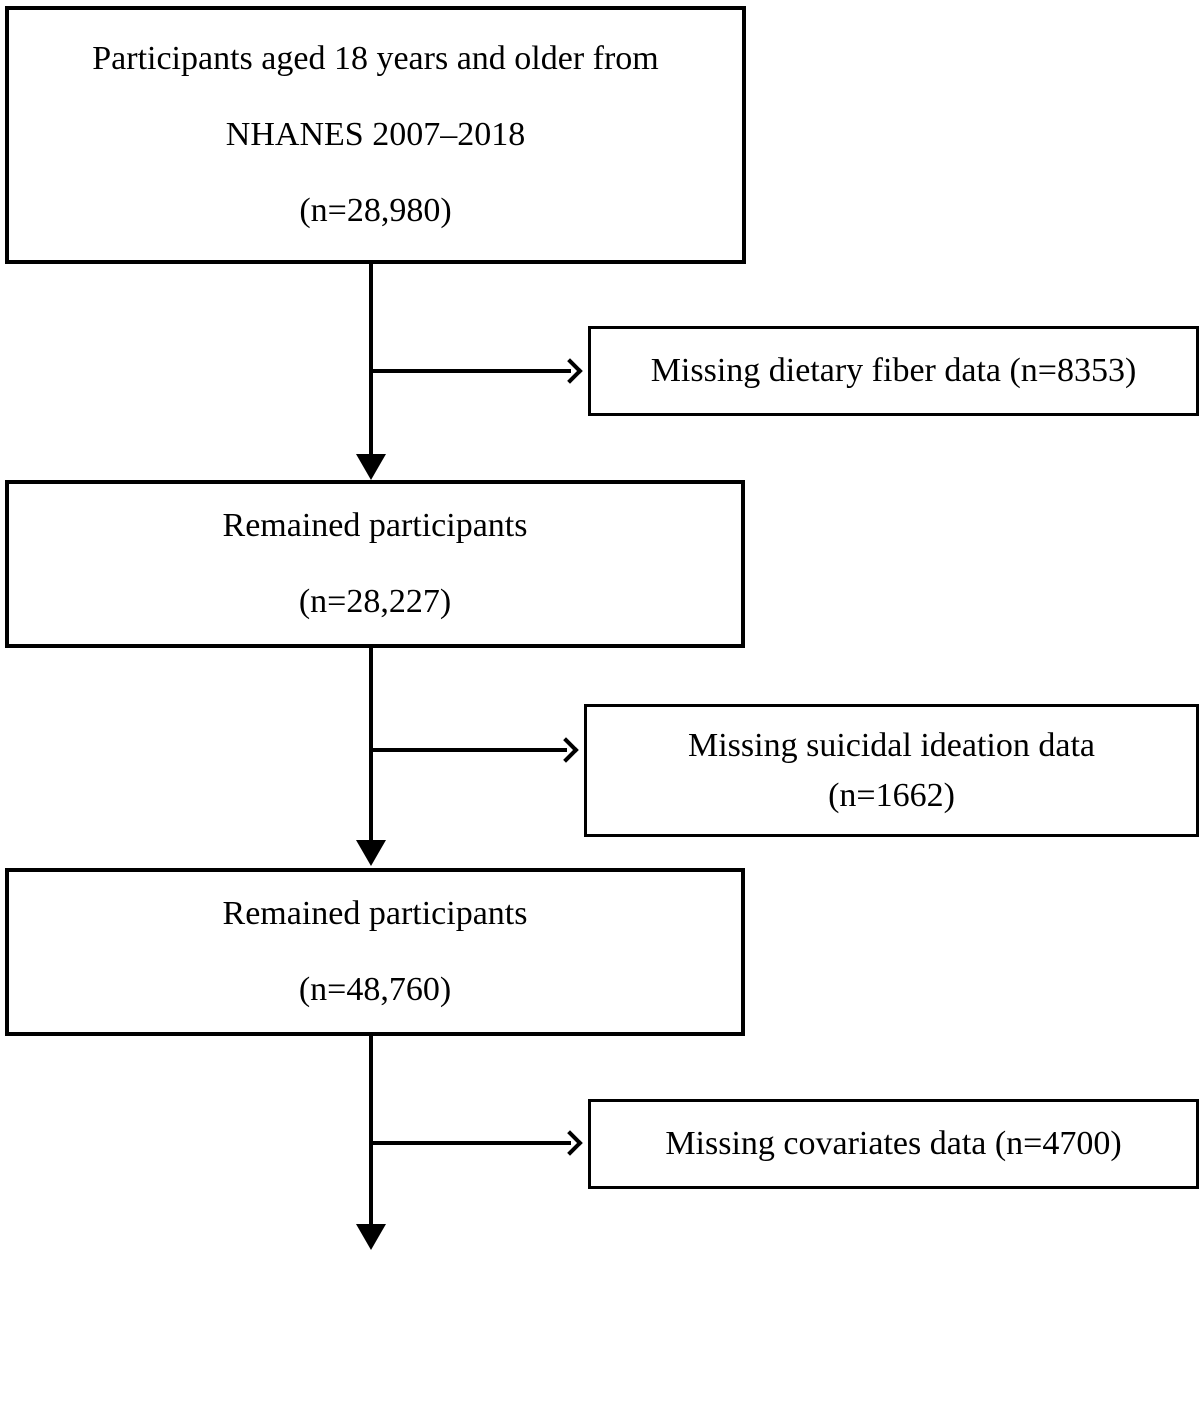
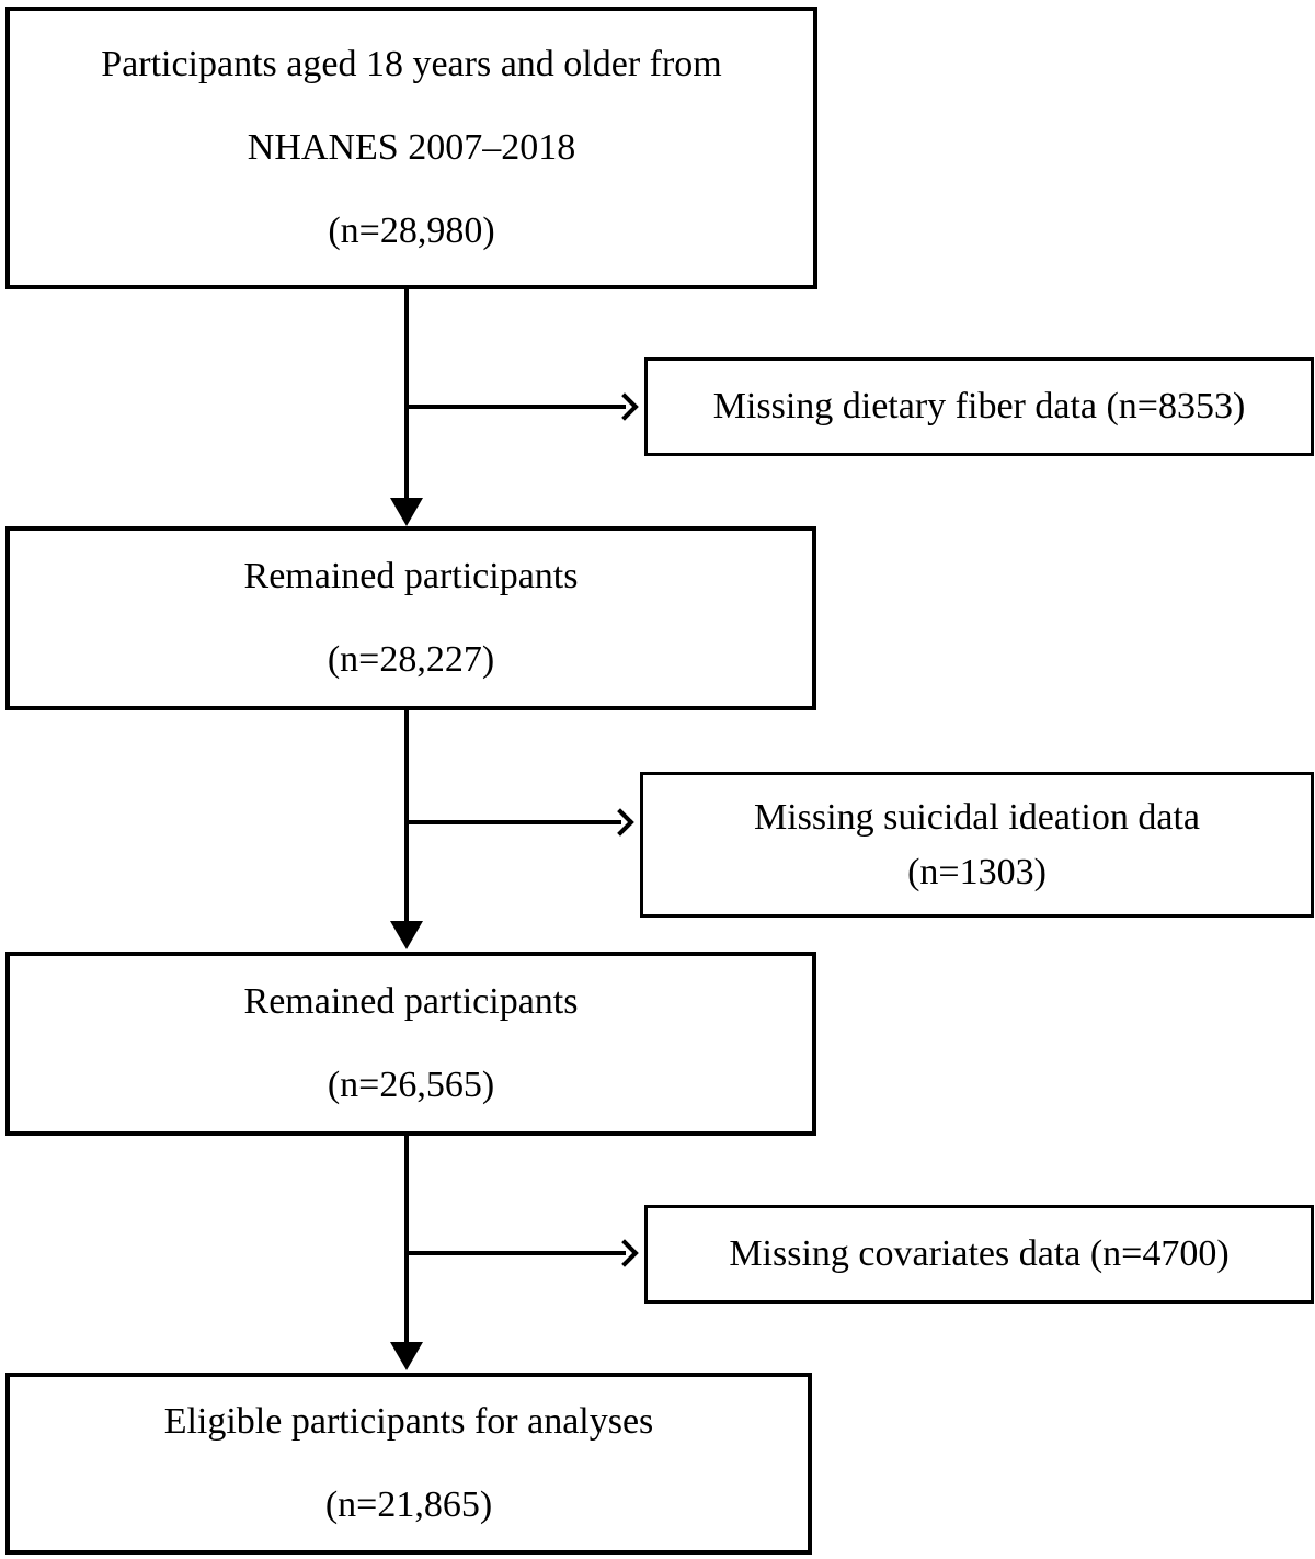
  Participants aged 18 years and older from
  NHANES 2007–2018
  (n=28,980)
  Missing dietary fiber data (n=8353)
  Remained participants
  (n=28,227)
  Missing suicidal ideation data
- (n=1662)
+ (n=1303)
  Remained participants
- (n=48,760)
+ (n=26,565)
  Missing covariates data (n=4700)
+ Eligible participants for analyses
+ (n=21,865)
